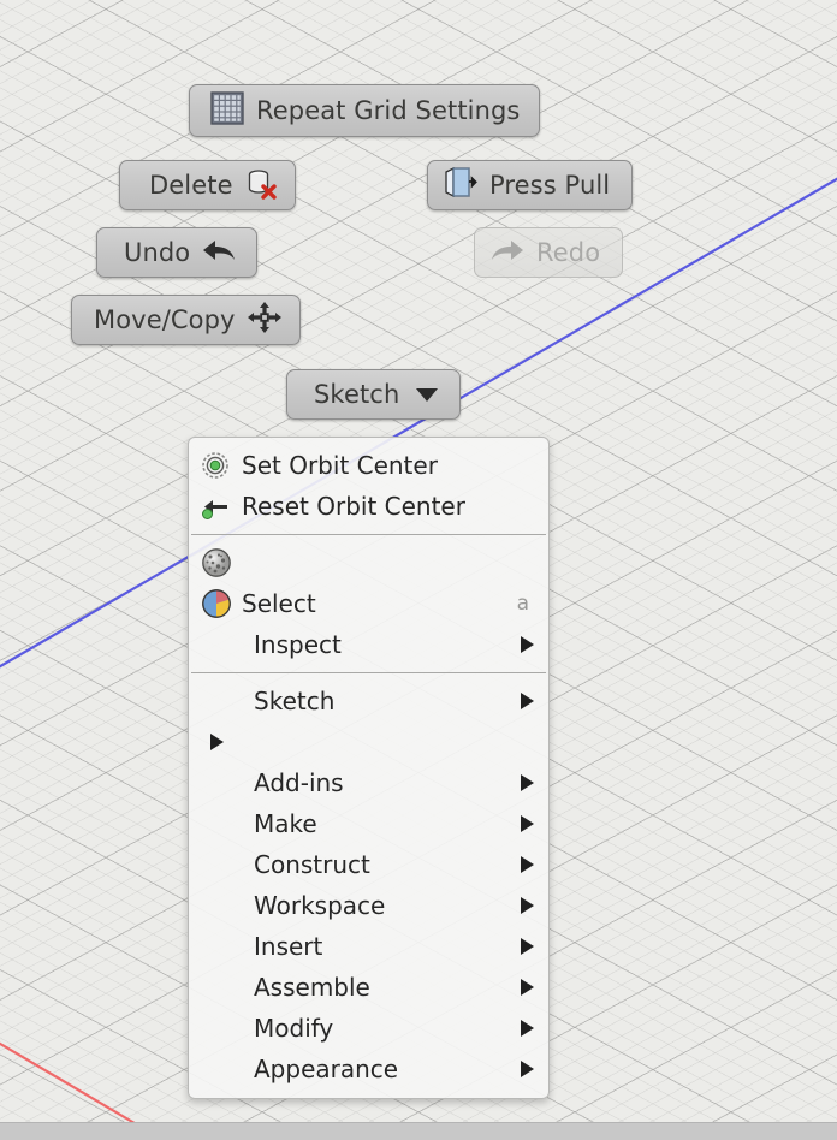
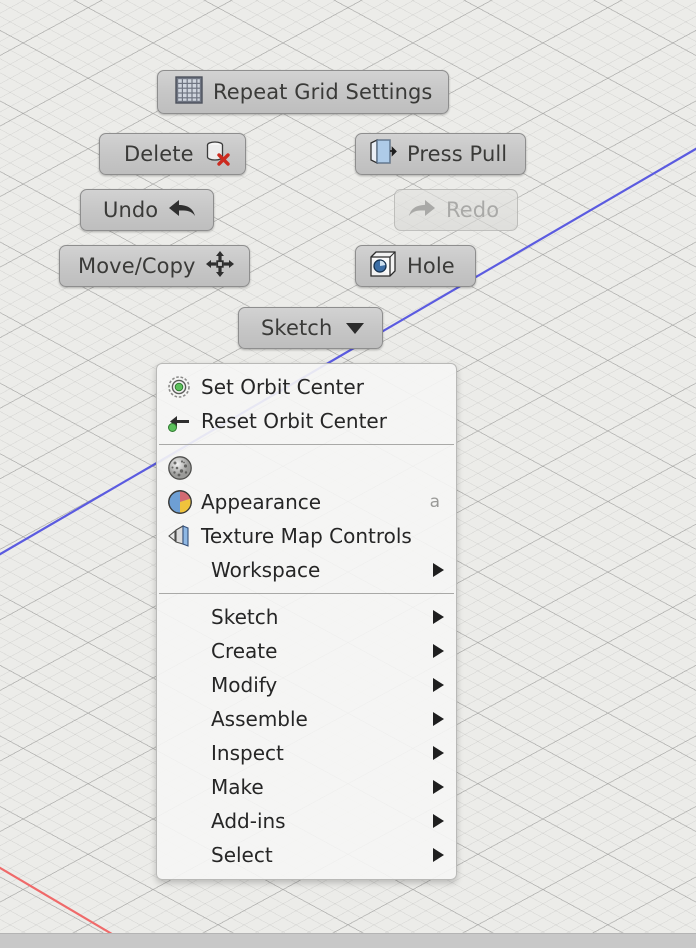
  Repeat Grid Settings
  Delete
  Press Pull
  Undo
  Redo
  Move/Copy
+ Hole
  Sketch
  Set Orbit Center
  Reset Orbit Center
- Select
+ Appearance
  a
+ Texture Map Controls
- Inspect
+ Workspace
  Sketch
+ Create
- Add-ins
+ Modify
- Make
+ Assemble
- Construct
- Workspace
+ Inspect
- Insert
- Assemble
+ Make
- Modify
+ Add-ins
- Appearance
+ Select
